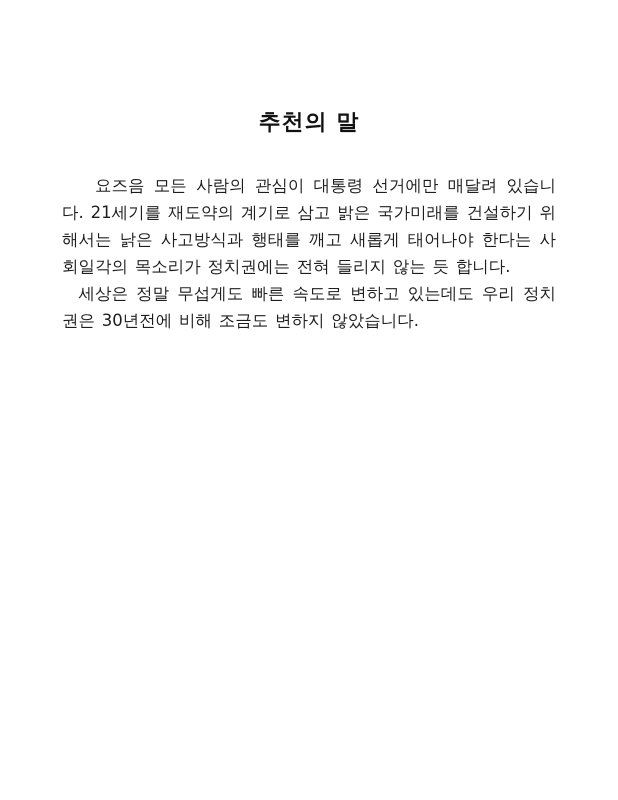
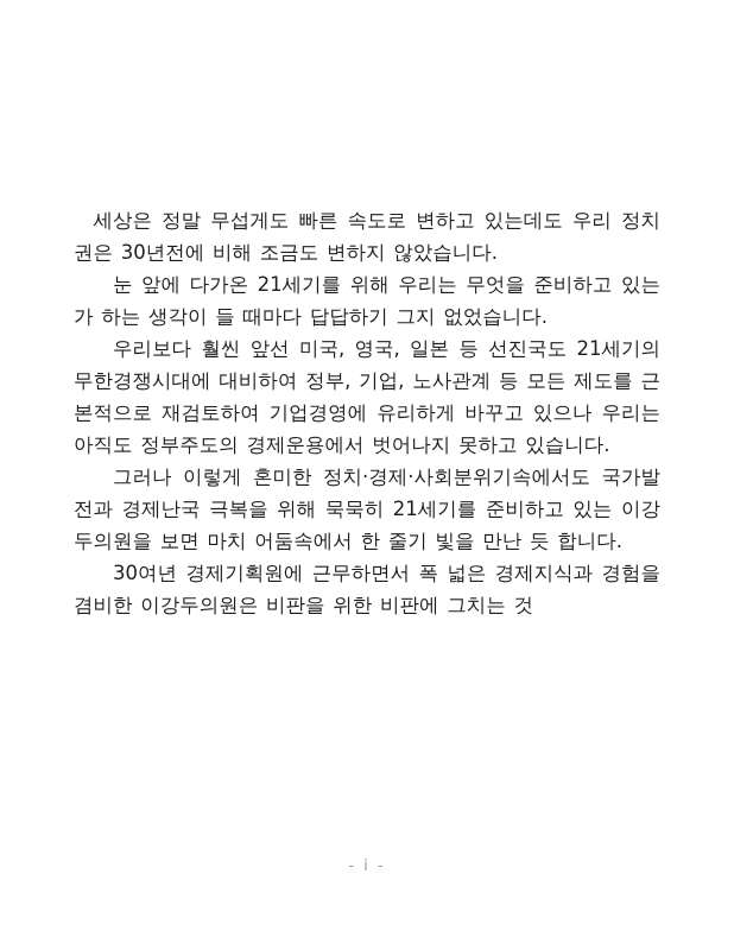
- 추천의 말
- 요즈음 모든 사람의 관심이 대통령 선거에만 매달려 있습니다. 21세기를 재도약의 계기로 삼고 밝은 국가미래를 건설하기 위해서는 낡은 사고방식과 행태를 깨고 새롭게 태어나야 한다는 사회일각의 목소리가 정치권에는 전혀 들리지 않는 듯 합니다.
  세상은 정말 무섭게도 빠른 속도로 변하고 있는데도 우리 정치권은 30년전에 비해 조금도 변하지 않았습니다.
+ 눈 앞에 다가온 21세기를 위해 우리는 무엇을 준비하고 있는가 하는 생각이 들 때마다 답답하기 그지 없었습니다.
+ 우리보다 훨씬 앞선 미국, 영국, 일본 등 선진국도 21세기의 무한경쟁시대에 대비하여 정부, 기업, 노사관계 등 모든 제도를 근본적으로 재검토하여 기업경영에 유리하게 바꾸고 있으나 우리는 아직도 정부주도의 경제운용에서 벗어나지 못하고 있습니다.
+ 그러나 이렇게 혼미한 정치·경제·사회분위기속에서도 국가발전과 경제난국 극복을 위해 묵묵히 21세기를 준비하고 있는 이강두의원을 보면 마치 어둠속에서 한 줄기 빛을 만난 듯 합니다.
+ 30여년 경제기획원에 근무하면서 폭 넓은 경제지식과 경험을 겸비한 이강두의원은 비판을 위한 비판에 그치는 것
+ - i -
